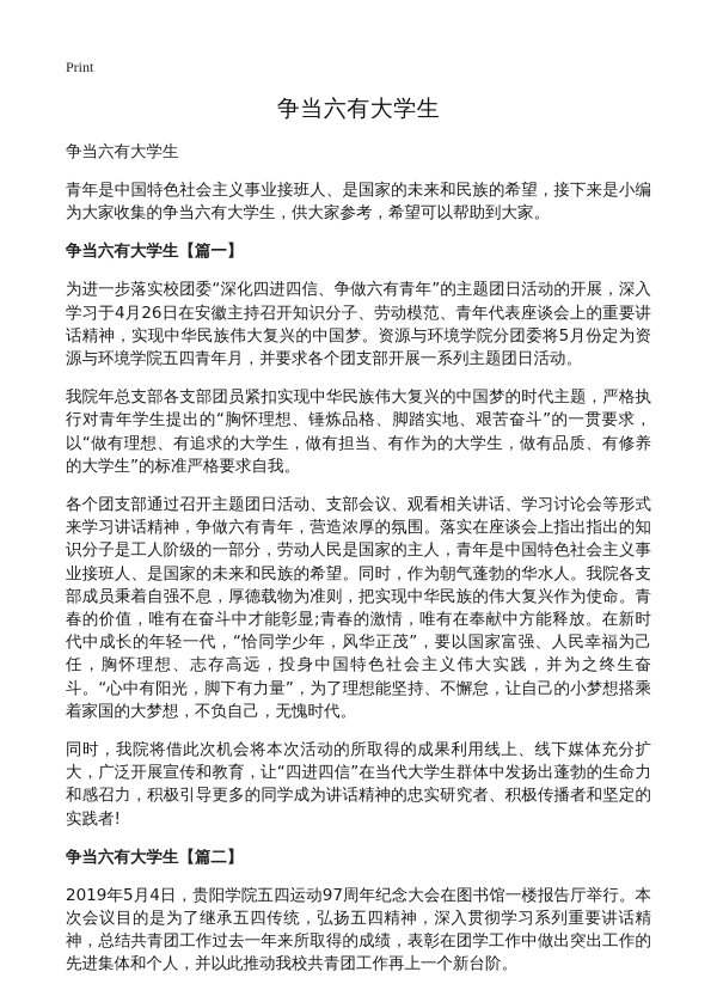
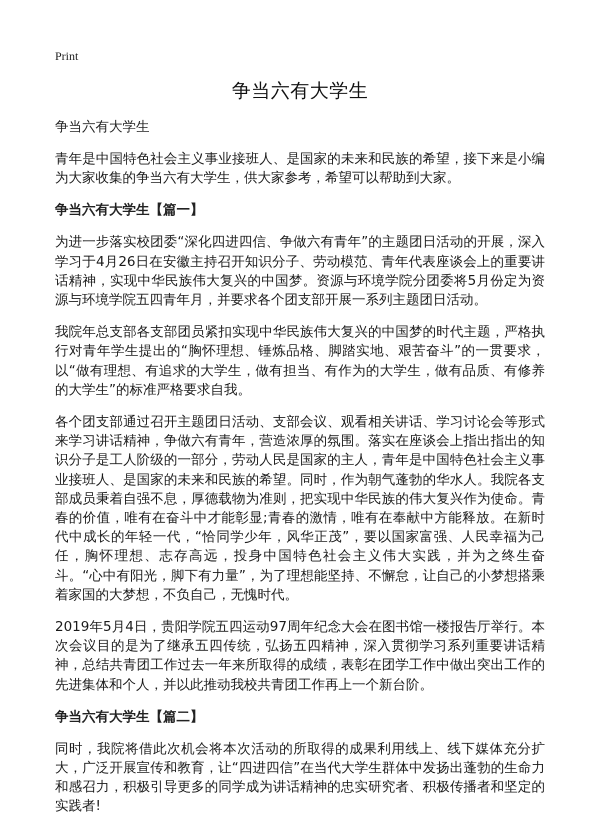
  Print
  争当六有大学生
  争当六有大学生
  青年是中国特色社会主义事业接班人、是国家的未来和民族的希望，接下来是小编为大家收集的争当六有大学生，供大家参考，希望可以帮助到大家。
  争当六有大学生【篇一】
  为进一步落实校团委“深化四进四信、争做六有青年”的主题团日活动的开展，深入学习于4月26日在安徽主持召开知识分子、劳动模范、青年代表座谈会上的重要讲话精神，实现中华民族伟大复兴的中国梦。资源与环境学院分团委将5月份定为资源与环境学院五四青年月，并要求各个团支部开展一系列主题团日活动。
  我院年总支部各支部团员紧扣实现中华民族伟大复兴的中国梦的时代主题，严格执行对青年学生提出的“胸怀理想、锤炼品格、脚踏实地、艰苦奋斗”的一贯要求，以“做有理想、有追求的大学生，做有担当、有作为的大学生，做有品质、有修养的大学生”的标准严格要求自我。
  各个团支部通过召开主题团日活动、支部会议、观看相关讲话、学习讨论会等形式来学习讲话精神，争做六有青年，营造浓厚的氛围。落实在座谈会上指出指出的知识分子是工人阶级的一部分，劳动人民是国家的主人，青年是中国特色社会主义事业接班人、是国家的未来和民族的希望。同时，作为朝气蓬勃的华水人。我院各支部成员秉着自强不息，厚德载物为准则，把实现中华民族的伟大复兴作为使命。青春的价值，唯有在奋斗中才能彰显;青春的激情，唯有在奉献中方能释放。在新时代中成长的年轻一代，“恰同学少年，风华正茂”，要以国家富强、人民幸福为己任，胸怀理想、志存高远，投身中国特色社会主义伟大实践，并为之终生奋斗。“心中有阳光，脚下有力量”，为了理想能坚持、不懈怠，让自己的小梦想搭乘着家国的大梦想，不负自己，无愧时代。
- 同时，我院将借此次机会将本次活动的所取得的成果利用线上、线下媒体充分扩大，广泛开展宣传和教育，让“四进四信”在当代大学生群体中发扬出蓬勃的生命力和感召力，积极引导更多的同学成为讲话精神的忠实研究者、积极传播者和坚定的实践者!
+ 2019年5月4日，贵阳学院五四运动97周年纪念大会在图书馆一楼报告厅举行。本次会议目的是为了继承五四传统，弘扬五四精神，深入贯彻学习系列重要讲话精神，总结共青团工作过去一年来所取得的成绩，表彰在团学工作中做出突出工作的先进集体和个人，并以此推动我校共青团工作再上一个新台阶。
  争当六有大学生【篇二】
- 2019年5月4日，贵阳学院五四运动97周年纪念大会在图书馆一楼报告厅举行。本次会议目的是为了继承五四传统，弘扬五四精神，深入贯彻学习系列重要讲话精神，总结共青团工作过去一年来所取得的成绩，表彰在团学工作中做出突出工作的先进集体和个人，并以此推动我校共青团工作再上一个新台阶。
+ 同时，我院将借此次机会将本次活动的所取得的成果利用线上、线下媒体充分扩大，广泛开展宣传和教育，让“四进四信”在当代大学生群体中发扬出蓬勃的生命力和感召力，积极引导更多的同学成为讲话精神的忠实研究者、积极传播者和坚定的实践者!
